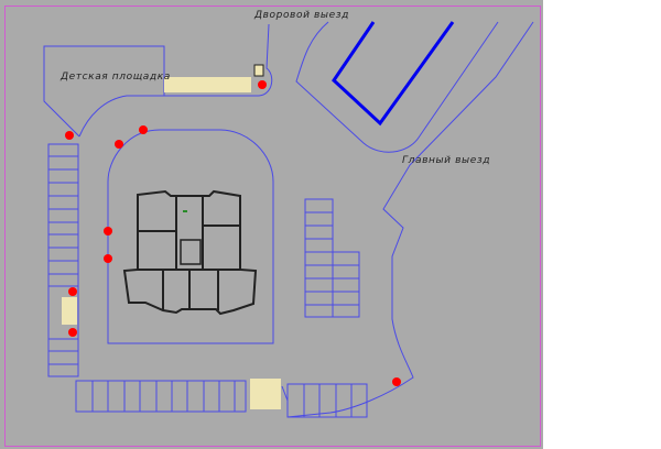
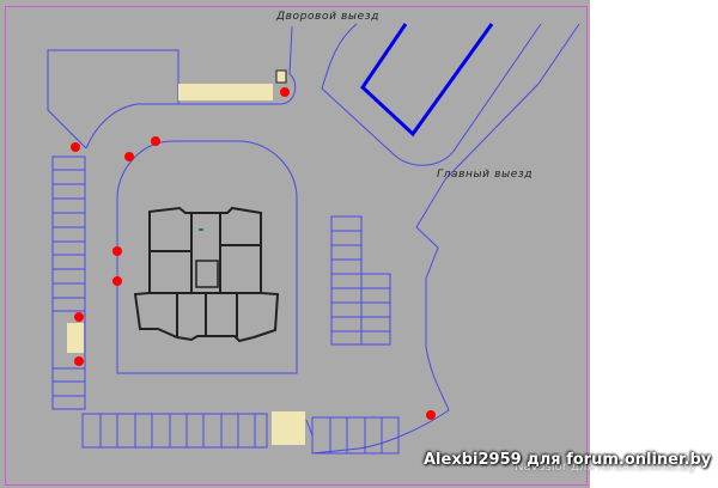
  Дворовой выезд
- Детская площадка
  Главный выезд
+ Navasior для forum.onliner.by
+ Alexbi2959 для forum.onliner.by
